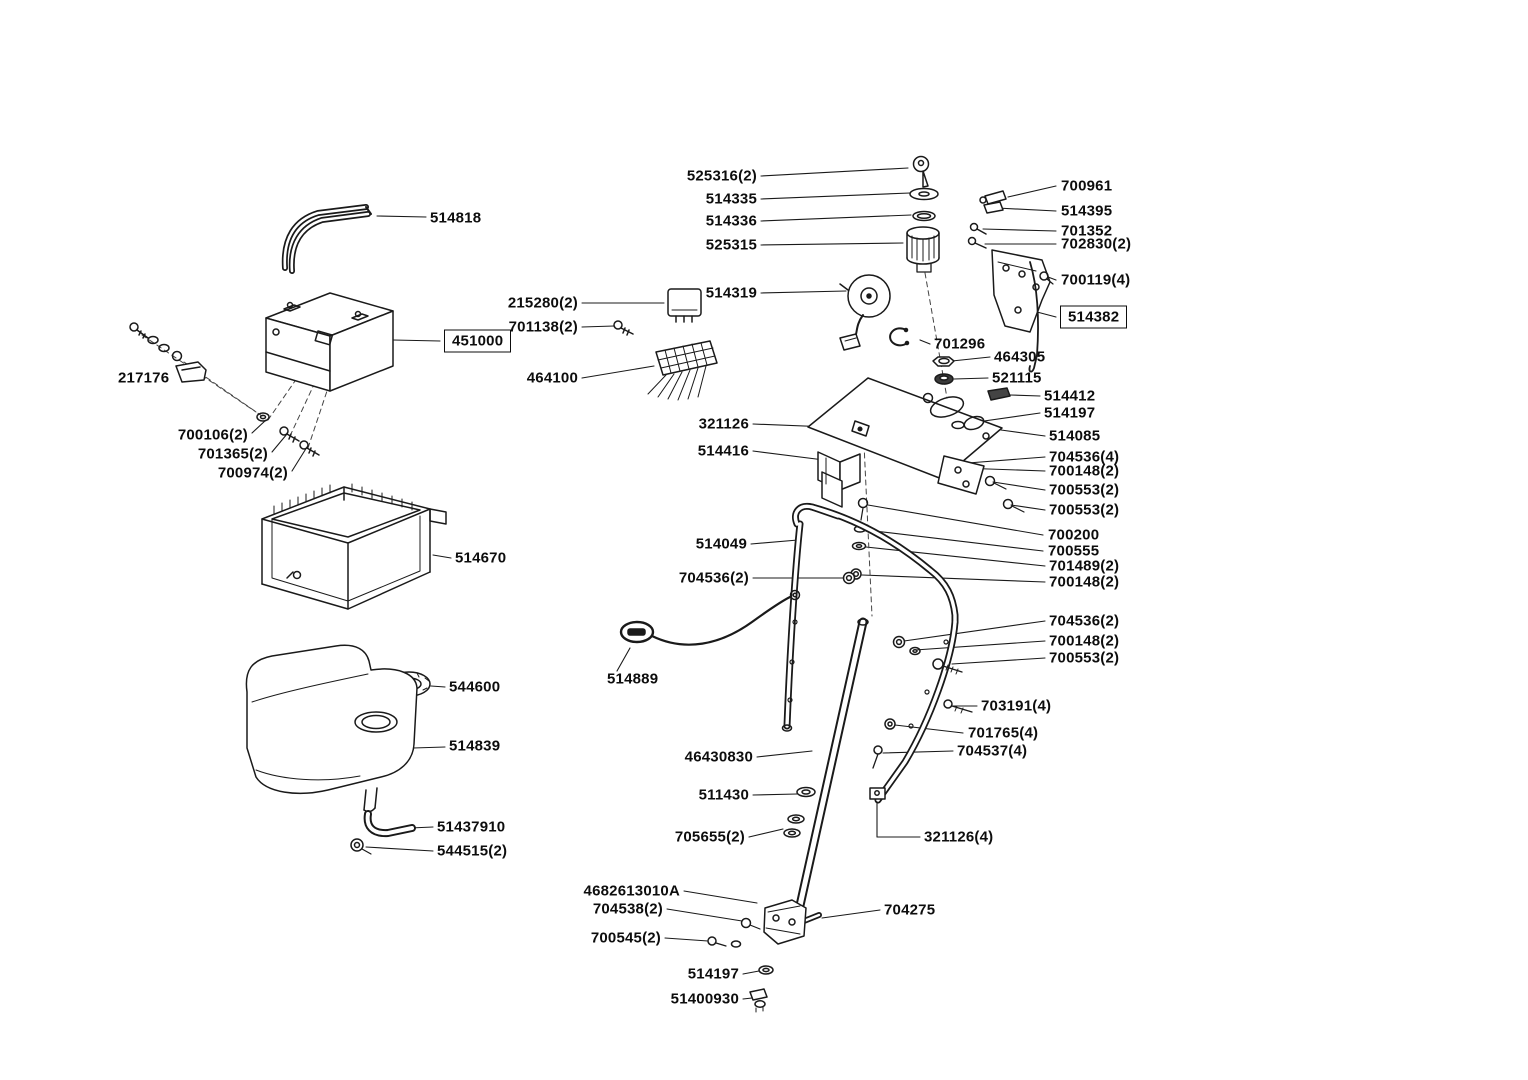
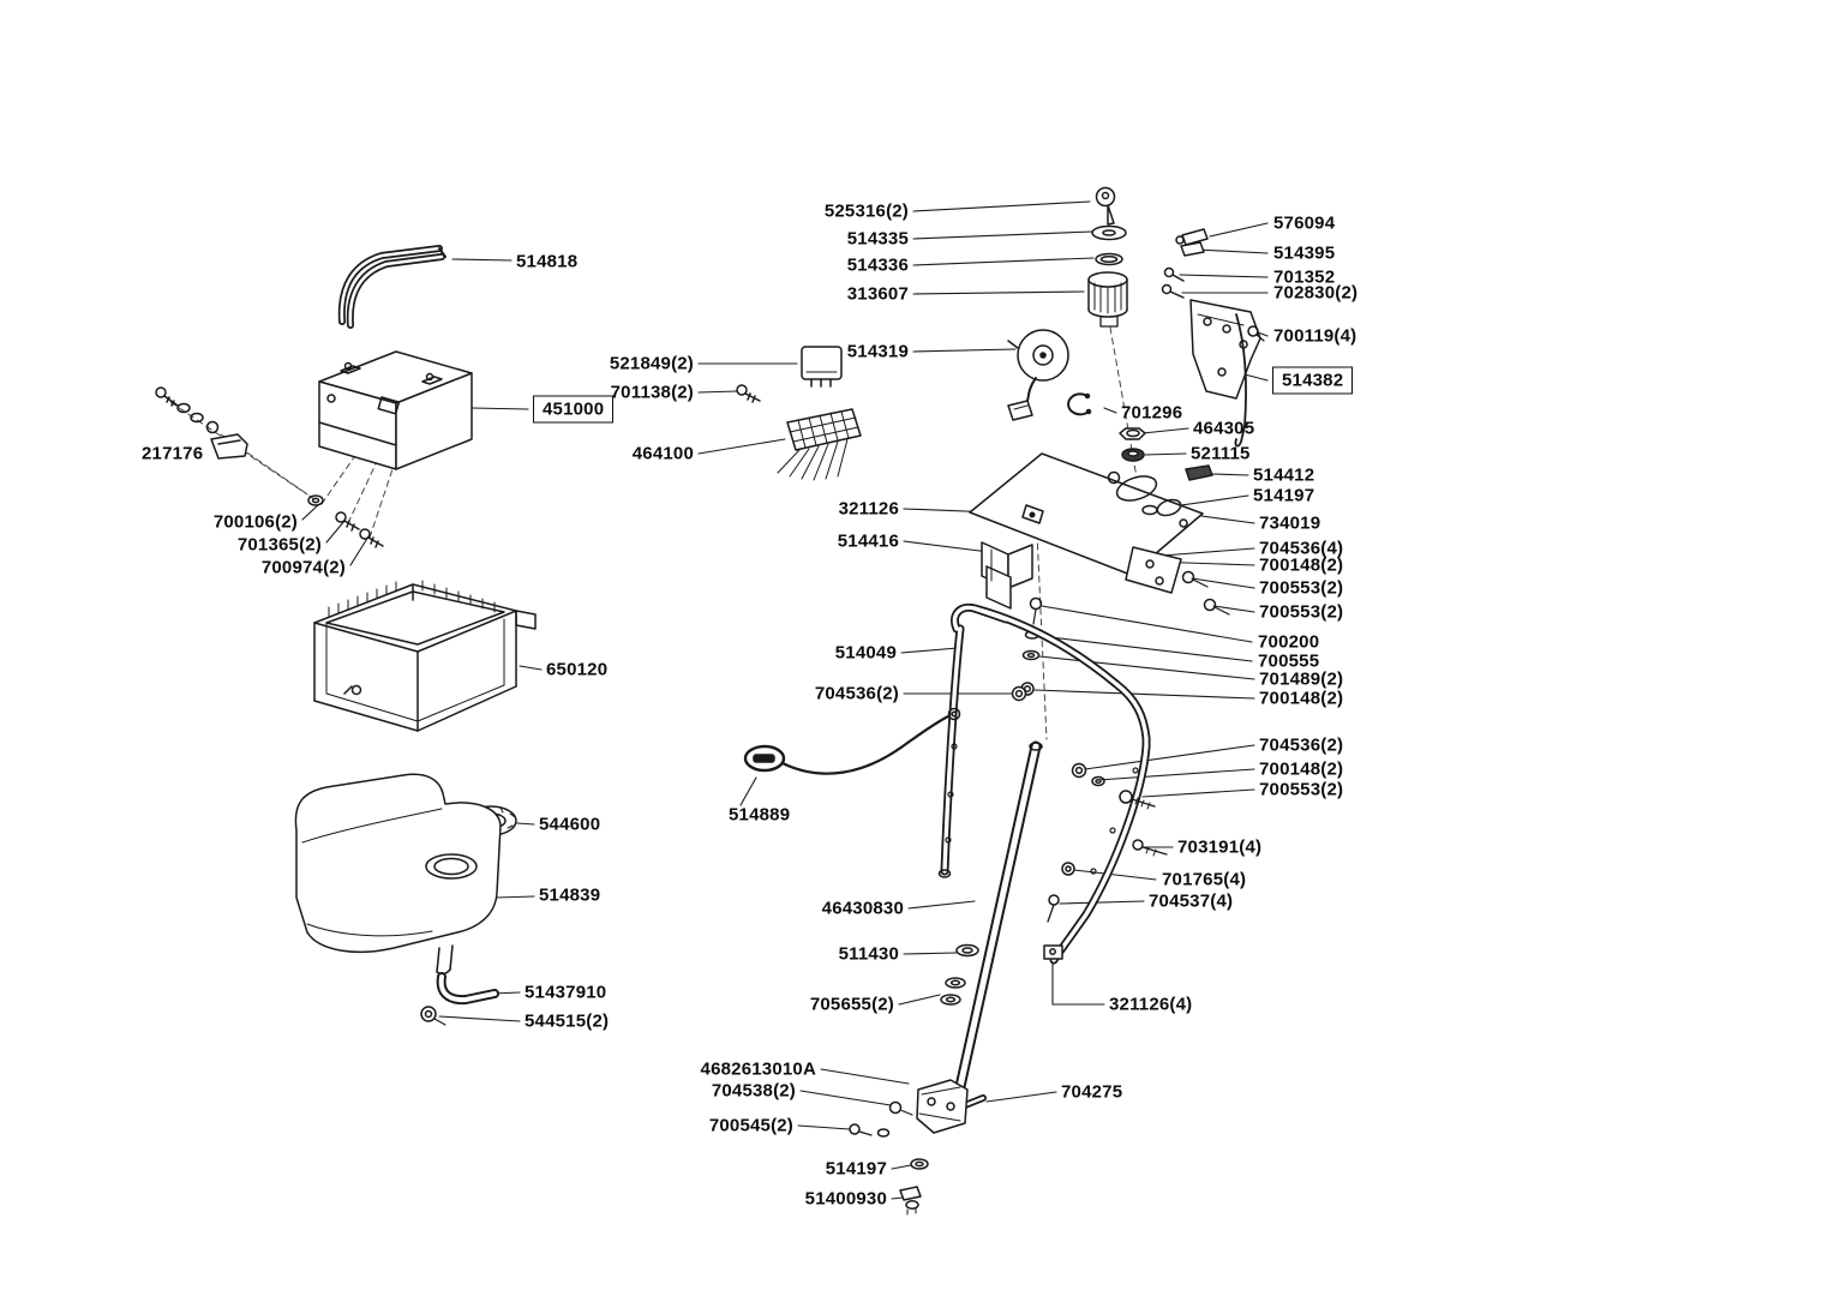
  514818
  451000
  217176
  700106(2)
  701365(2)
  700974(2)
- 514670
+ 650120
  544600
  514839
  51437910
  544515(2)
  525316(2)
  514335
  514336
- 525315
+ 313607
  514319
- 215280(2)
+ 521849(2)
  701138(2)
  464100
- 700961
+ 576094
  514395
  701352
  702830(2)
  700119(4)
  514382
  701296
  464305
  521115
  514412
  514197
- 514085
+ 734019
  704536(4)
  700148(2)
  700553(2)
  700553(2)
  700200
  700555
  701489(2)
  700148(2)
  704536(2)
  700148(2)
  700553(2)
  703191(4)
  701765(4)
  704537(4)
  321126(4)
  704275
  321126
  514416
  514049
  704536(2)
  514889
  46430830
  511430
  705655(2)
  4682613010A
  704538(2)
  700545(2)
  514197
  51400930
